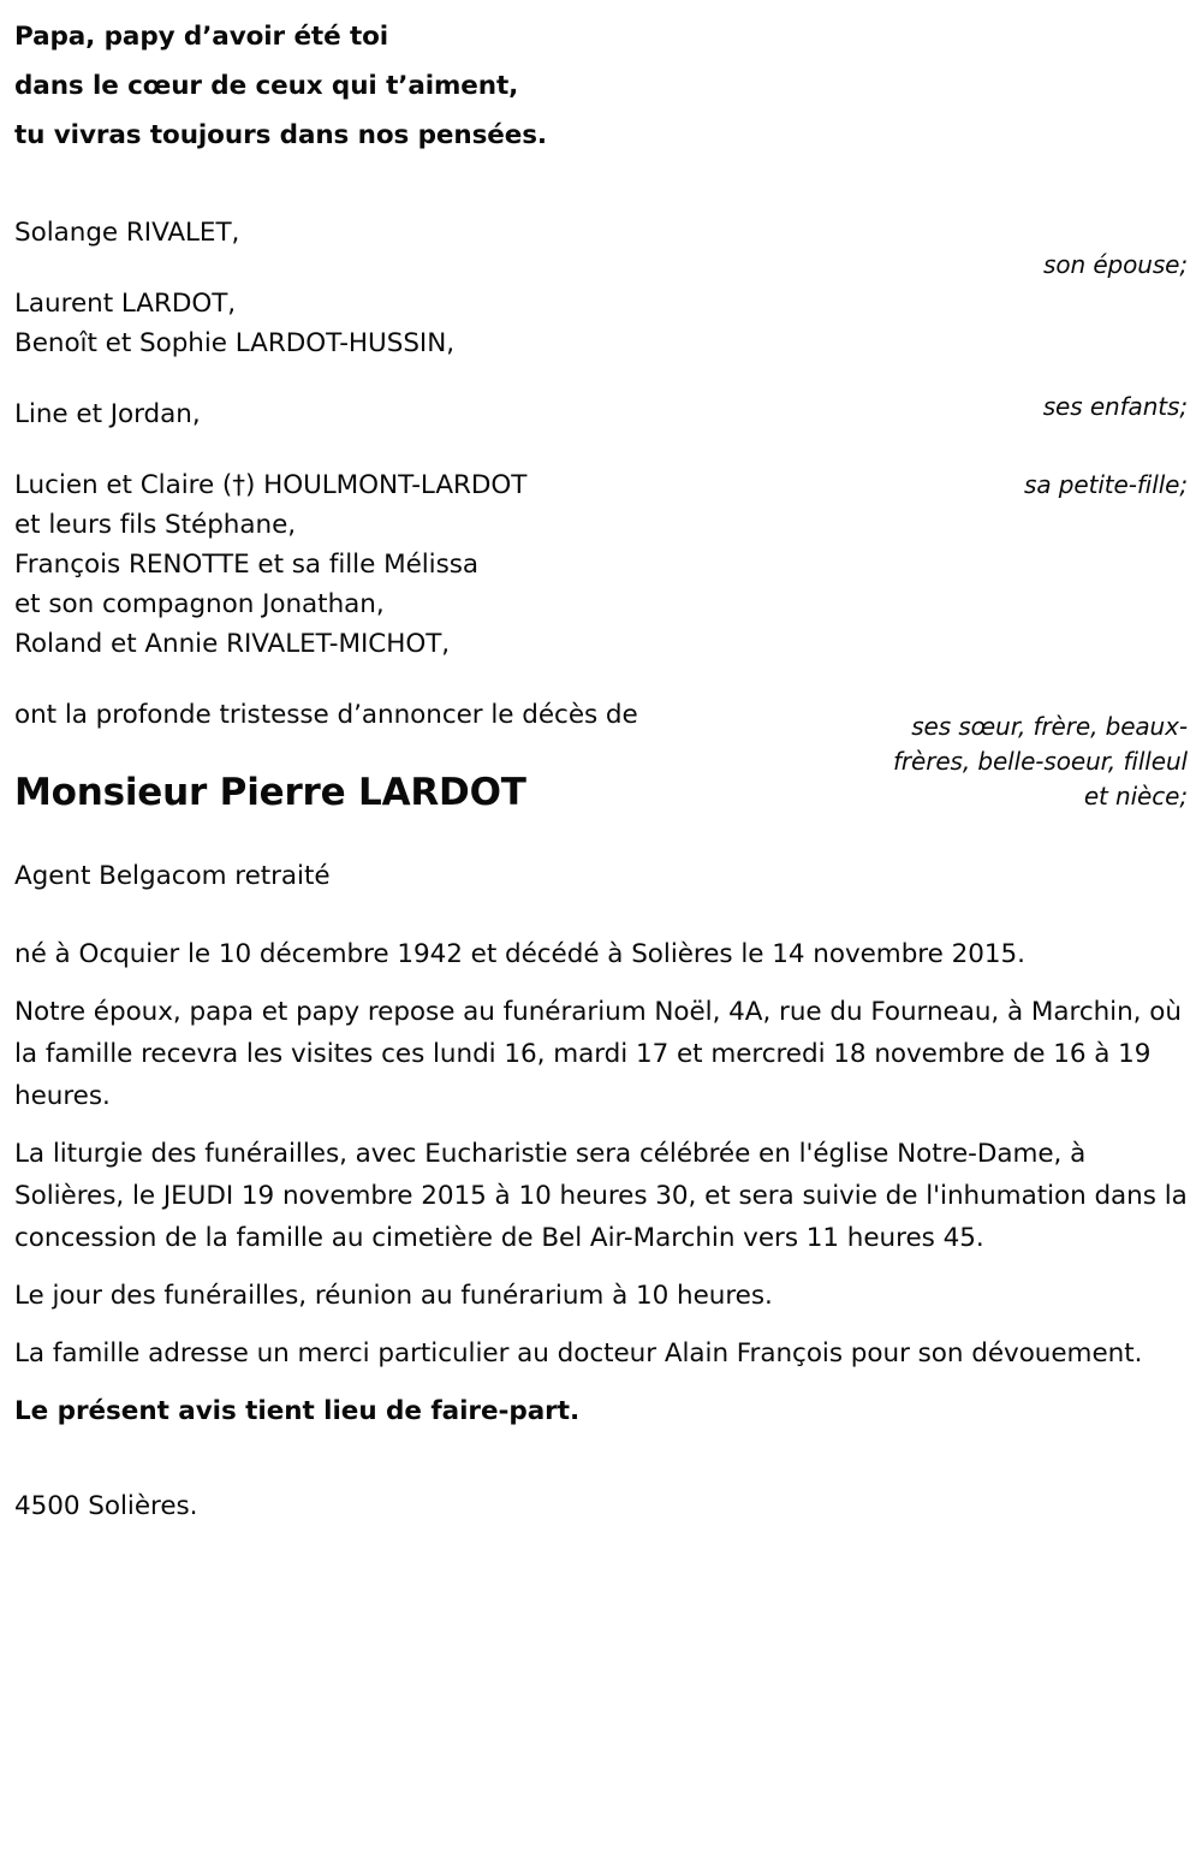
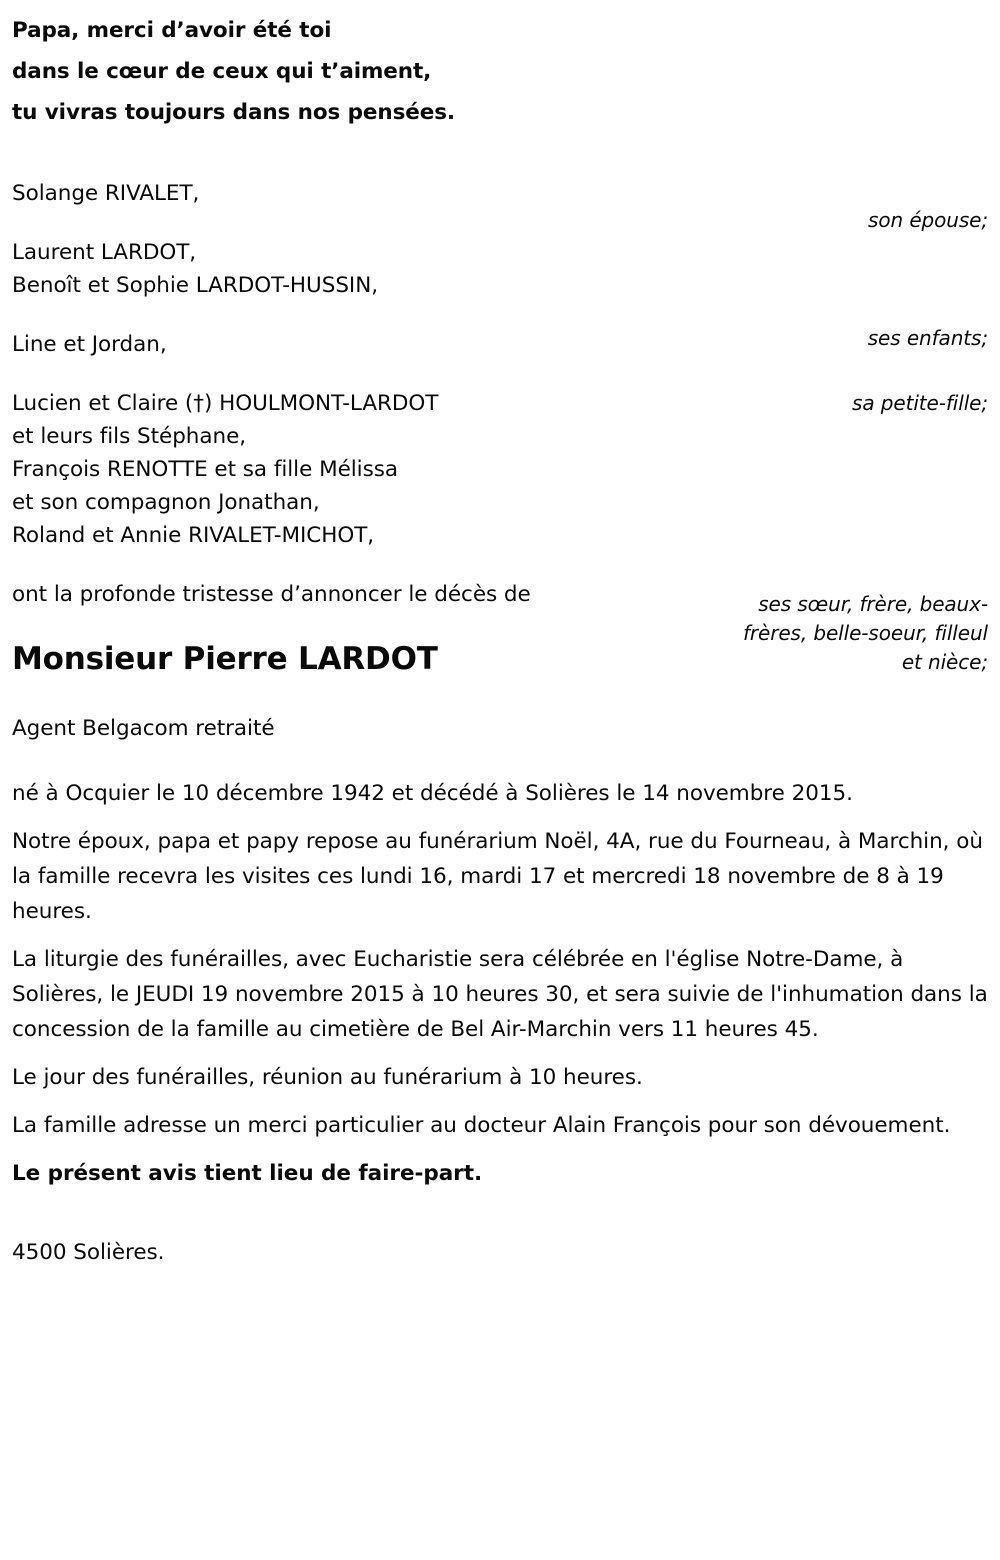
- Papa, papy d’avoir été toi
+ Papa, merci d’avoir été toi
  dans le cœur de ceux qui t’aiment,
  tu vivras toujours dans nos pensées.
  Solange RIVALET,
  Laurent LARDOT,
  Benoît et Sophie LARDOT-HUSSIN,
  Line et Jordan,
  Lucien et Claire (†) HOULMONT-LARDOT
  et leurs fils Stéphane,
  François RENOTTE et sa fille Mélissa
  et son compagnon Jonathan,
  Roland et Annie RIVALET-MICHOT,
  son épouse;
  ses enfants;
  sa petite-fille;
  ses sœur, frère, beaux-frères, belle-soeur, filleul et nièce;
  ont la profonde tristesse d’annoncer le décès de
  Monsieur Pierre LARDOT
  Agent Belgacom retraité
  né à Ocquier le 10 décembre 1942 et décédé à Solières le 14 novembre 2015.
- Notre époux, papa et papy repose au funérarium Noël, 4A, rue du Fourneau, à Marchin, où la famille recevra les visites ces lundi 16, mardi 17 et mercredi 18 novembre de 16 à 19 heures.
+ Notre époux, papa et papy repose au funérarium Noël, 4A, rue du Fourneau, à Marchin, où la famille recevra les visites ces lundi 16, mardi 17 et mercredi 18 novembre de 8 à 19 heures.
  La liturgie des funérailles, avec Eucharistie sera célébrée en l'église Notre-Dame, à Solières, le JEUDI 19 novembre 2015 à 10 heures 30, et sera suivie de l'inhumation dans la concession de la famille au cimetière de Bel Air-Marchin vers 11 heures 45.
  Le jour des funérailles, réunion au funérarium à 10 heures.
  La famille adresse un merci particulier au docteur Alain François pour son dévouement.
  Le présent avis tient lieu de faire-part.
  4500 Solières.
